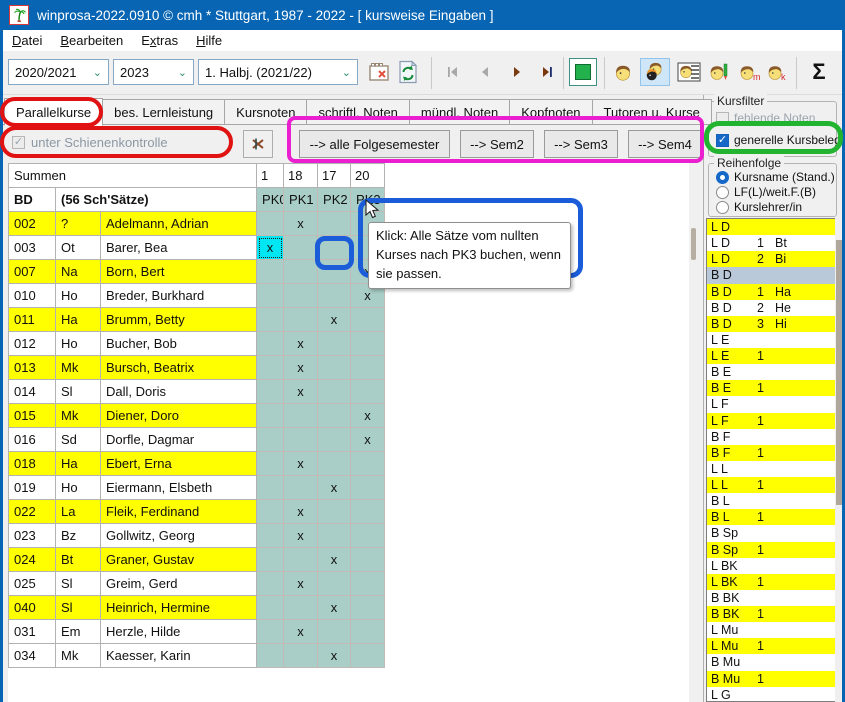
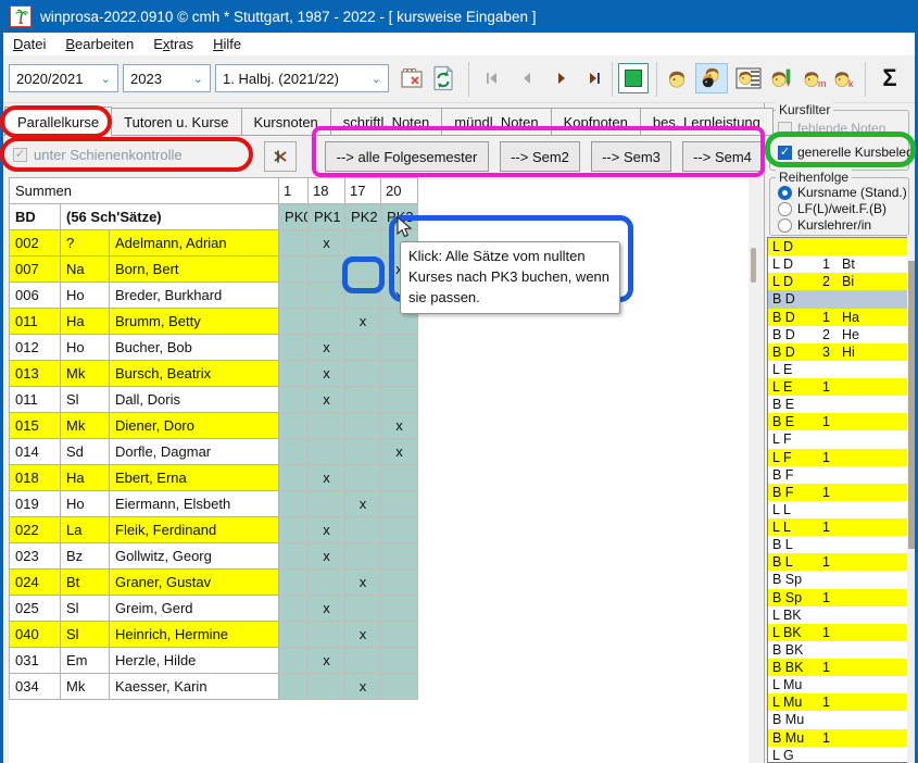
  winprosa-2022.0910 © cmh * Stuttgart, 1987 - 2022 - [ kursweise Eingaben ]
  D
  atei
  B
  earbeiten
  E
  x
  tras
  H
  ilfe
  2020/2021
  ⌄
  2023
  ⌄
  1. Halbj. (2021/22)
  ⌄
  m
  k
  Σ
  Parallelkurse
- bes. Lernleistung
+ Tutoren u. Kurse
  Kursnoten
  schriftl. Noten
  mündl. Noten
  Kopfnoten
- Tutoren u. Kurse
+ bes. Lernleistung
  ✓
  unter Schienenkontrolle
  --> alle Folgesemester
  --> Sem2
  --> Sem3
  --> Sem4
  Summen	1	18	17	20
  BD	(56 Sch'Sätze)	PK0	PK1	PK2	PK3
  002	?	Adelmann, Adrian		x
- 003	Ot	Barer, Bea	x
  007	Na	Born, Bert
- 010	Ho	Breder, Burkhard				x
+ 006	Ho	Breder, Burkhard
  011	Ha	Brumm, Betty			x
  012	Ho	Bucher, Bob		x
  013	Mk	Bursch, Beatrix		x
- 014	Sl	Dall, Doris		x
+ 011	Sl	Dall, Doris		x
  015	Mk	Diener, Doro				x
- 016	Sd	Dorfle, Dagmar				x
+ 014	Sd	Dorfle, Dagmar				x
  018	Ha	Ebert, Erna		x
  019	Ho	Eiermann, Elsbeth			x
  022	La	Fleik, Ferdinand		x
  023	Bz	Gollwitz, Georg		x
  024	Bt	Graner, Gustav			x
  025	Sl	Greim, Gerd		x
  040	Sl	Heinrich, Hermine			x
  031	Em	Herzle, Hilde		x
  034	Mk	Kaesser, Karin			x
  Kursfilter
  fehlende Noten
  ✓
  generelle Kursbeleg
  Reihenfolge
  Kursname (Stand.)
  LF(L)/weit.F.(B)
  Kurslehrer/in
  L D
  L D
  1
  Bt
  L D
  2
  Bi
  B D
  B D
  1
  Ha
  B D
  2
  He
  B D
  3
  Hi
  L E
  L E
  1
  B E
  B E
  1
  L F
  L F
  1
  B F
  B F
  1
  L L
  L L
  1
  B L
  B L
  1
  B Sp
  B Sp
  1
  L BK
  L BK
  1
  B BK
  B BK
  1
  L Mu
  L Mu
  1
  B Mu
  B Mu
  1
  L G
  Klick: Alle Sätze vom nullten Kurses nach PK3 buchen, wenn sie passen.
